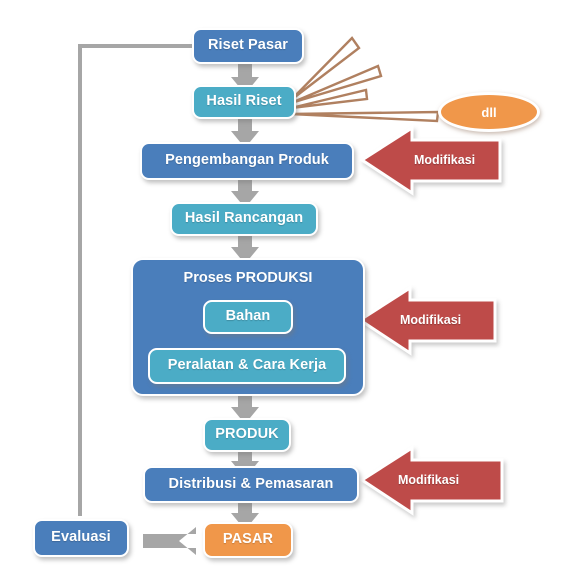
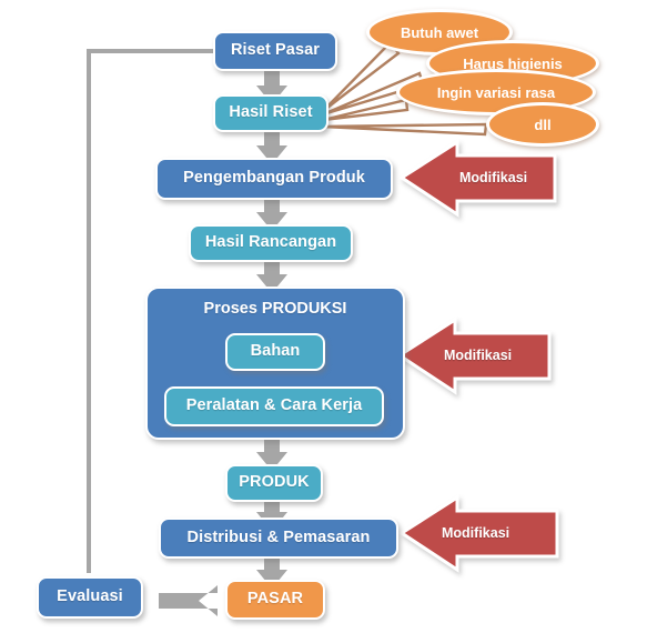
+ Butuh awet
+ Harus higienis
+ Ingin variasi rasa
  dll
  Riset Pasar
  Hasil Riset
  Pengembangan Produk
  Hasil Rancangan
  Proses PRODUKSI
  Bahan
  Peralatan & Cara Kerja
  PRODUK
  Distribusi & Pemasaran
  PASAR
  Evaluasi
  Modifikasi
  Modifikasi
  Modifikasi
